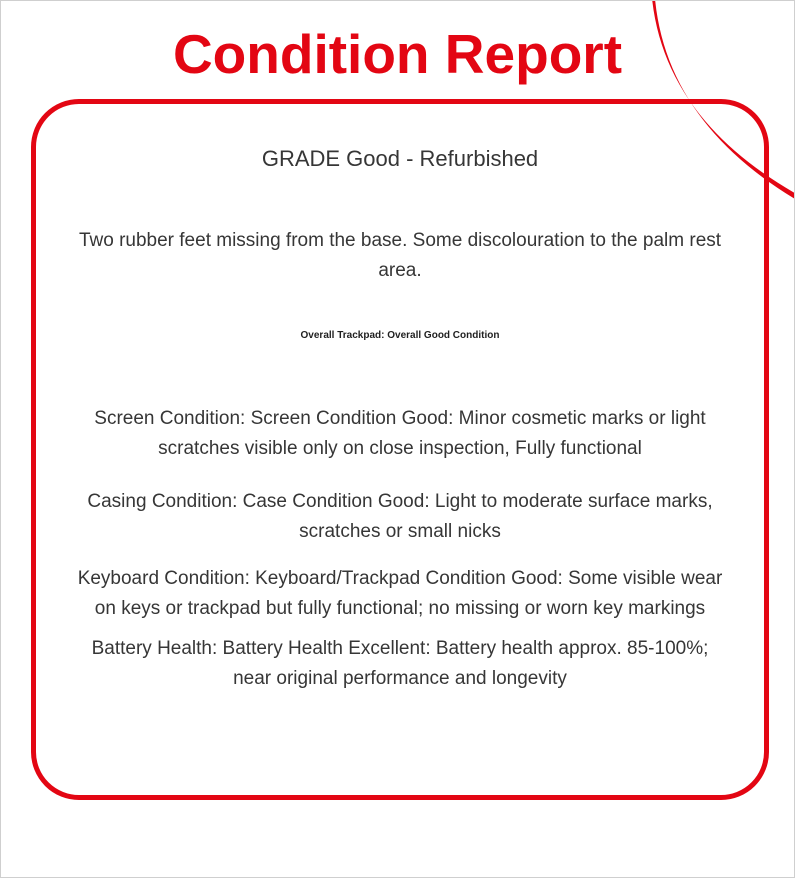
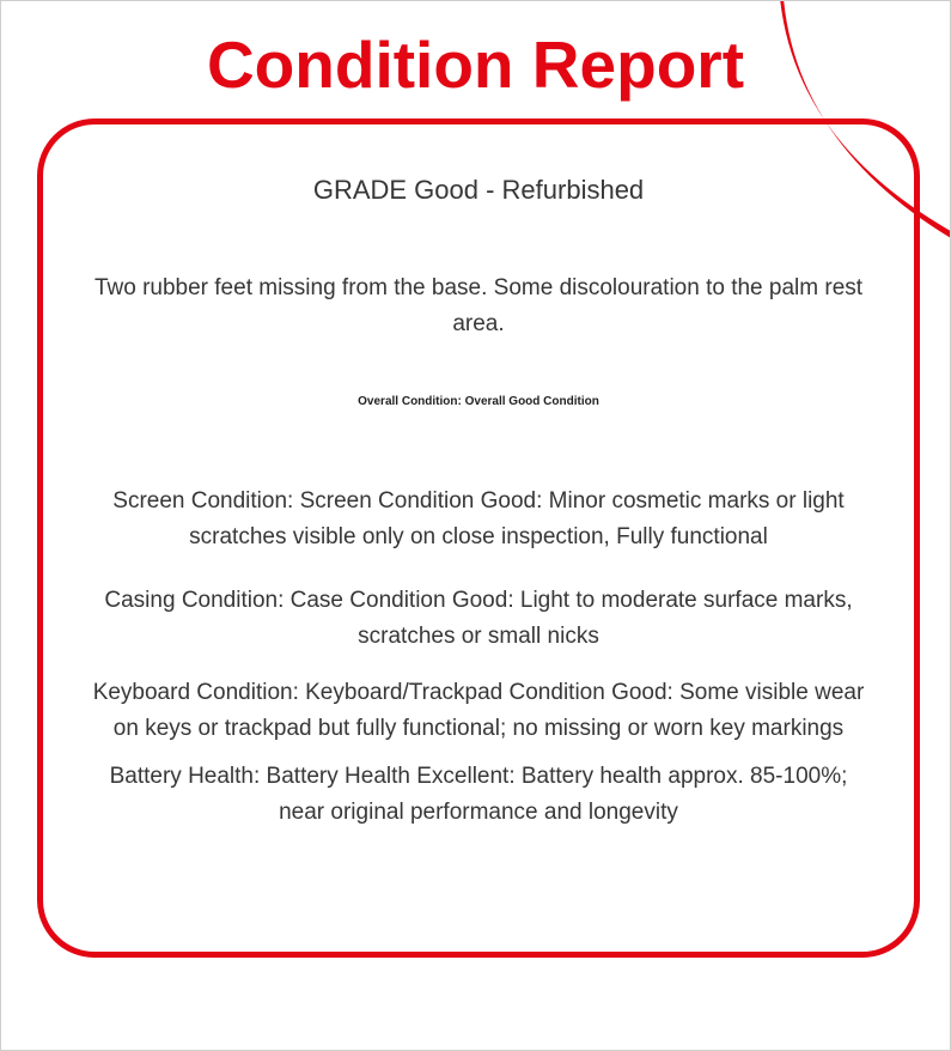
  Condition Report
  GRADE Good - Refurbished
  Two rubber feet missing from the base. Some discolouration to the palm rest
  area.
- Overall Trackpad: Overall Good Condition
+ Overall Condition: Overall Good Condition
  Screen Condition: Screen Condition Good: Minor cosmetic marks or light
  scratches visible only on close inspection, Fully functional
  Casing Condition: Case Condition Good: Light to moderate surface marks,
  scratches or small nicks
  Keyboard Condition: Keyboard/Trackpad Condition Good: Some visible wear
  on keys or trackpad but fully functional; no missing or worn key markings
  Battery Health: Battery Health Excellent: Battery health approx. 85-100%;
  near original performance and longevity
